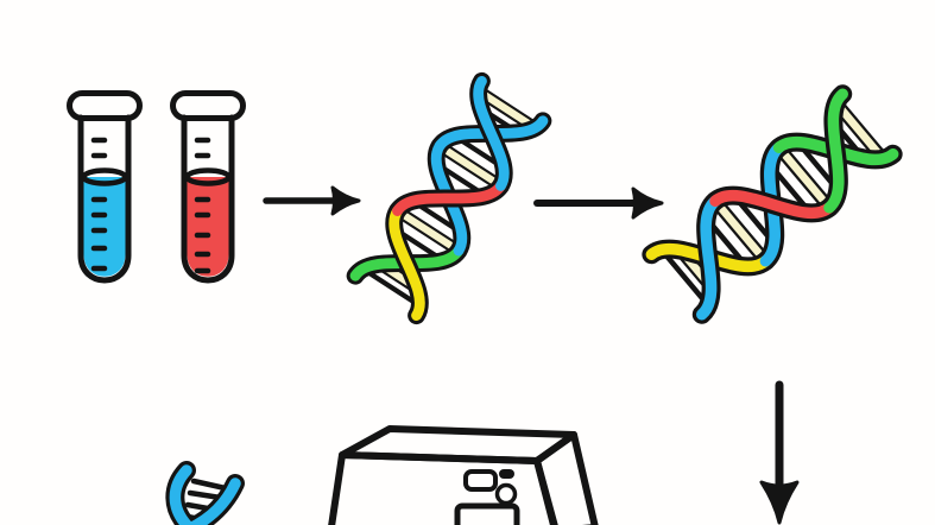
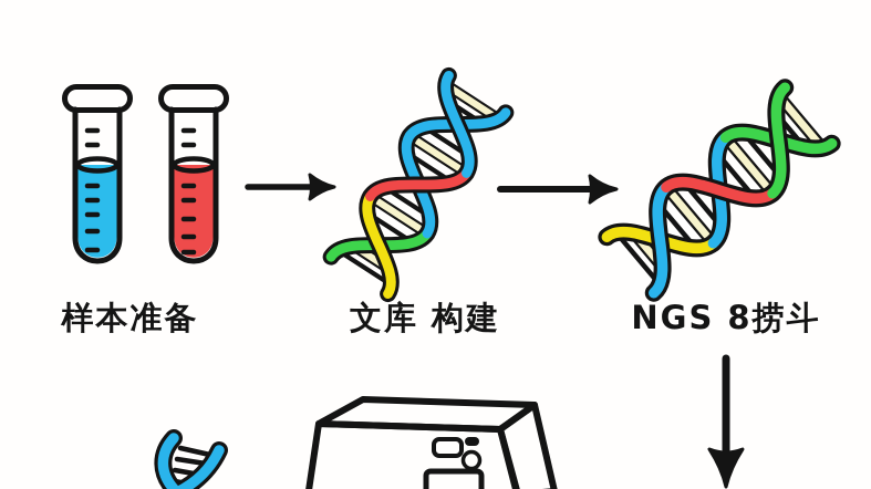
+ 样本准备
+ 文库 构建
+ NGS 8捞斗
